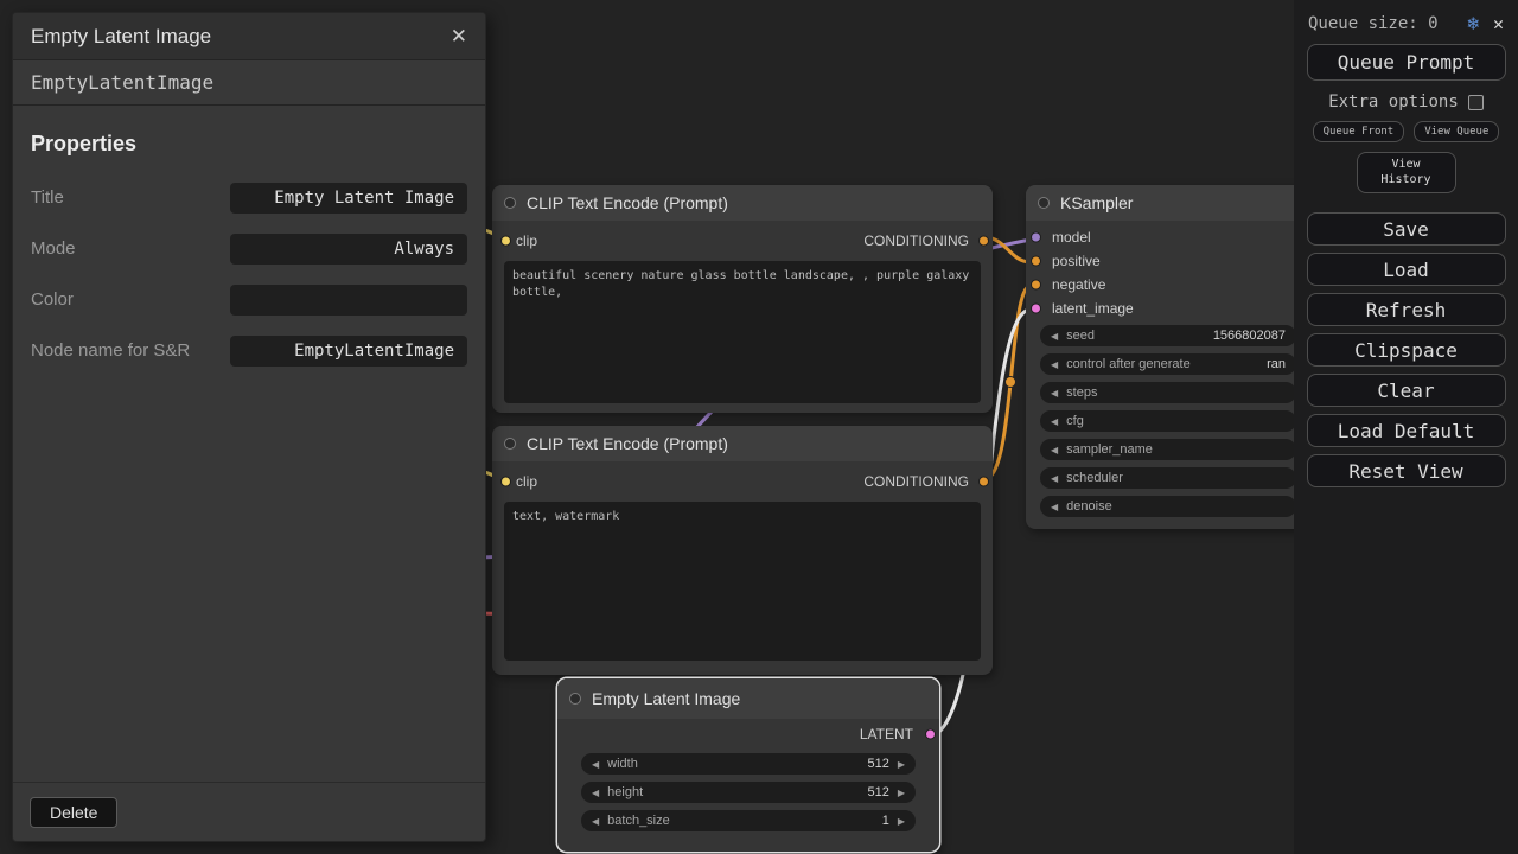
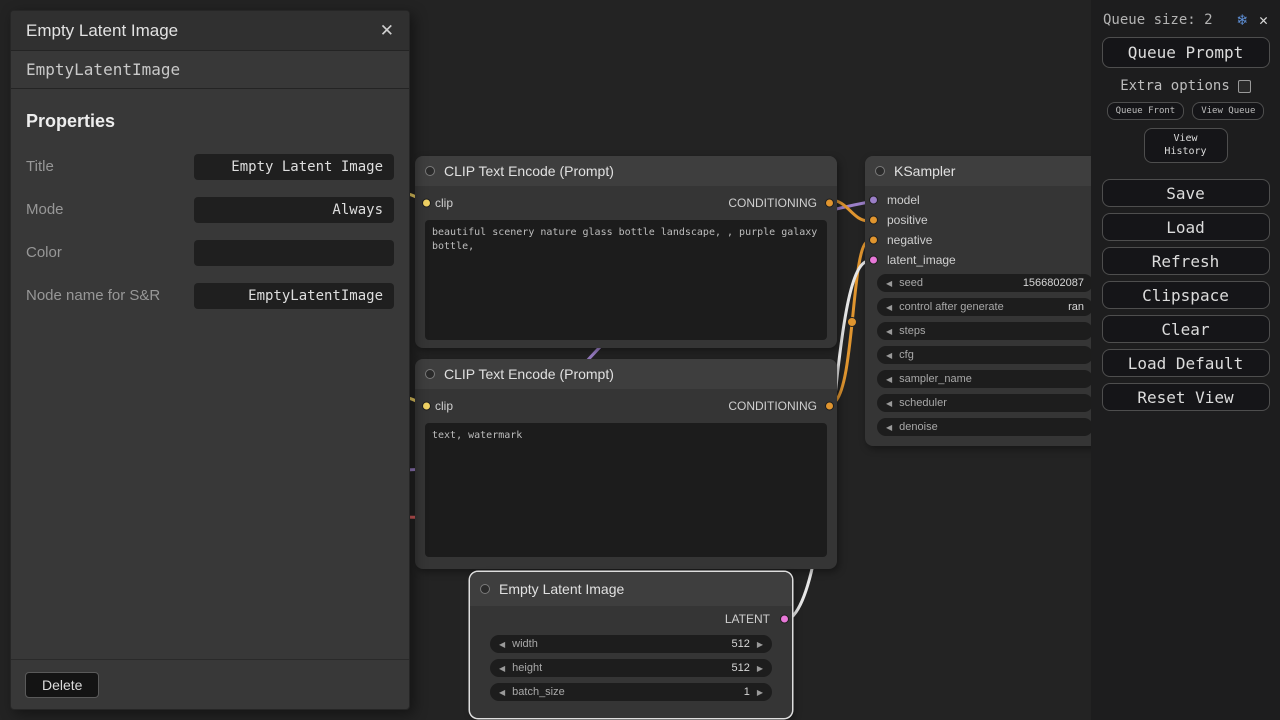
  CLIP Text Encode (Prompt)
  clip
  CONDITIONING
  beautiful scenery nature glass bottle landscape, , purple galaxy bottle,
  CLIP Text Encode (Prompt)
  clip
  CONDITIONING
  text, watermark
  KSampler
  model
  positive
  negative
  latent_image
  ◀
  seed
  1566802087
  ◀
  control after generate
  ran
  ◀
  steps
  ◀
  cfg
  ◀
  sampler_name
  ◀
  scheduler
  ◀
  denoise
  Empty Latent Image
  LATENT
  ◀
  width
  512
  ▶
  ◀
  height
  512
  ▶
  ◀
  batch_size
  1
  ▶
  Empty Latent Image
  ✕
  EmptyLatentImage
  Properties
  Title
  Empty Latent Image
  Mode
  Always
  Color
  Node name for S&R
  EmptyLatentImage
  Delete
- Queue size: 0
+ Queue size: 2
  ❄
  ✕
  Queue Prompt
  Extra options
  Queue Front
  View Queue
  View History
  Save
  Load
  Refresh
  Clipspace
  Clear
  Load Default
  Reset View
